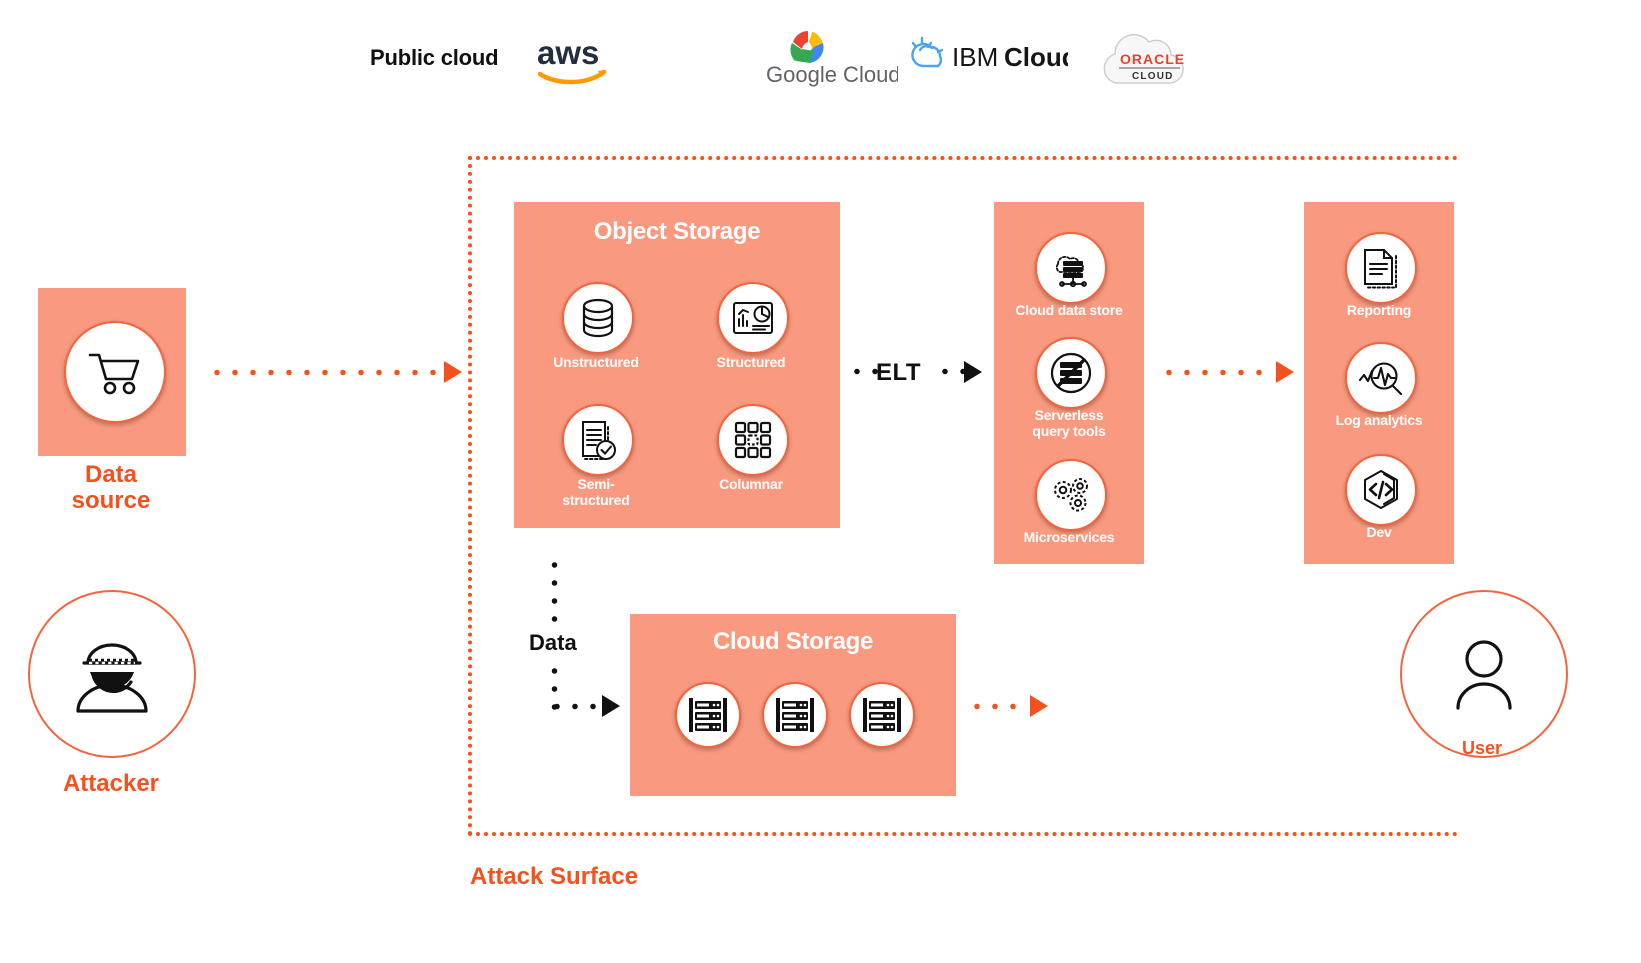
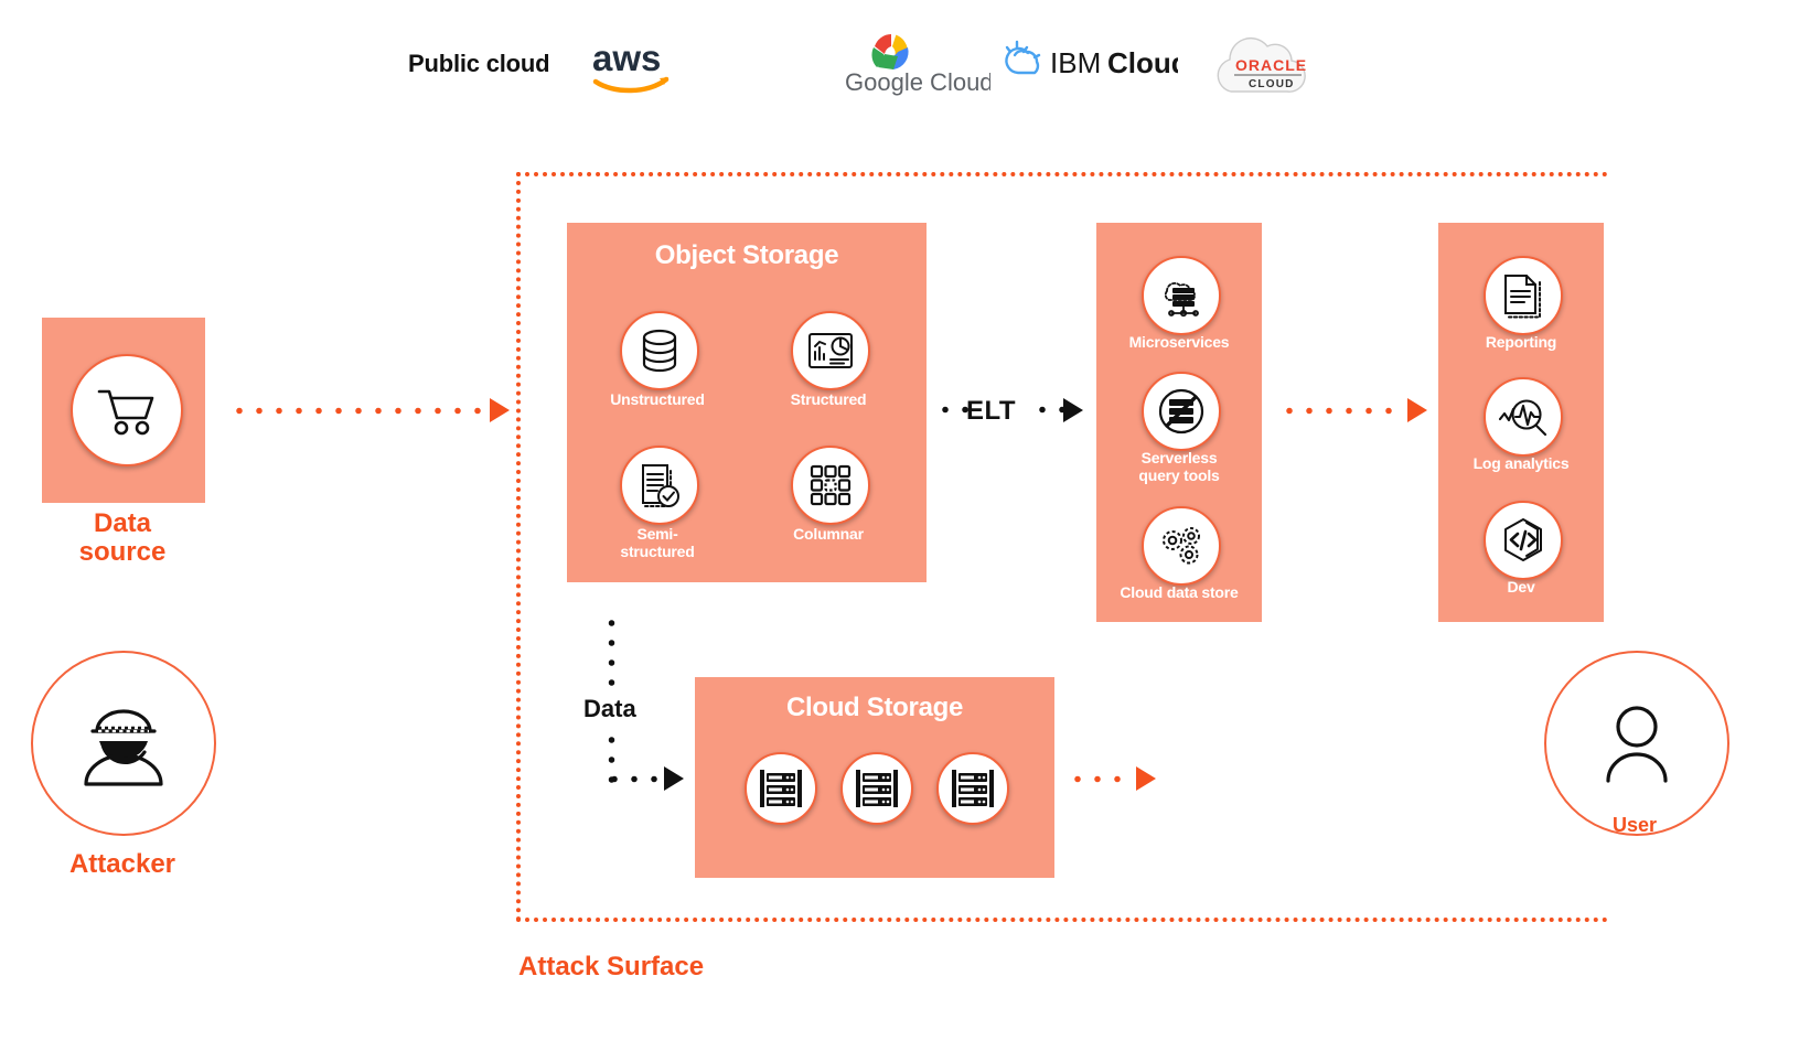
  Public cloud
  aws
  Google Cloud
  IBM
  Clou
  ORACLE
  CLOUD
  Attack Surface
  Data
  source
  Attacker
  Object Storage
  Unstructured
  Structured
  Semi-
  structured
  Columnar
  ELT
- Cloud data store
+ Microservices
  Serverless
  query tools
- Microservices
+ Cloud data store
  Reporting
  Log analytics
  Dev
  Data
  Cloud Storage
  User
